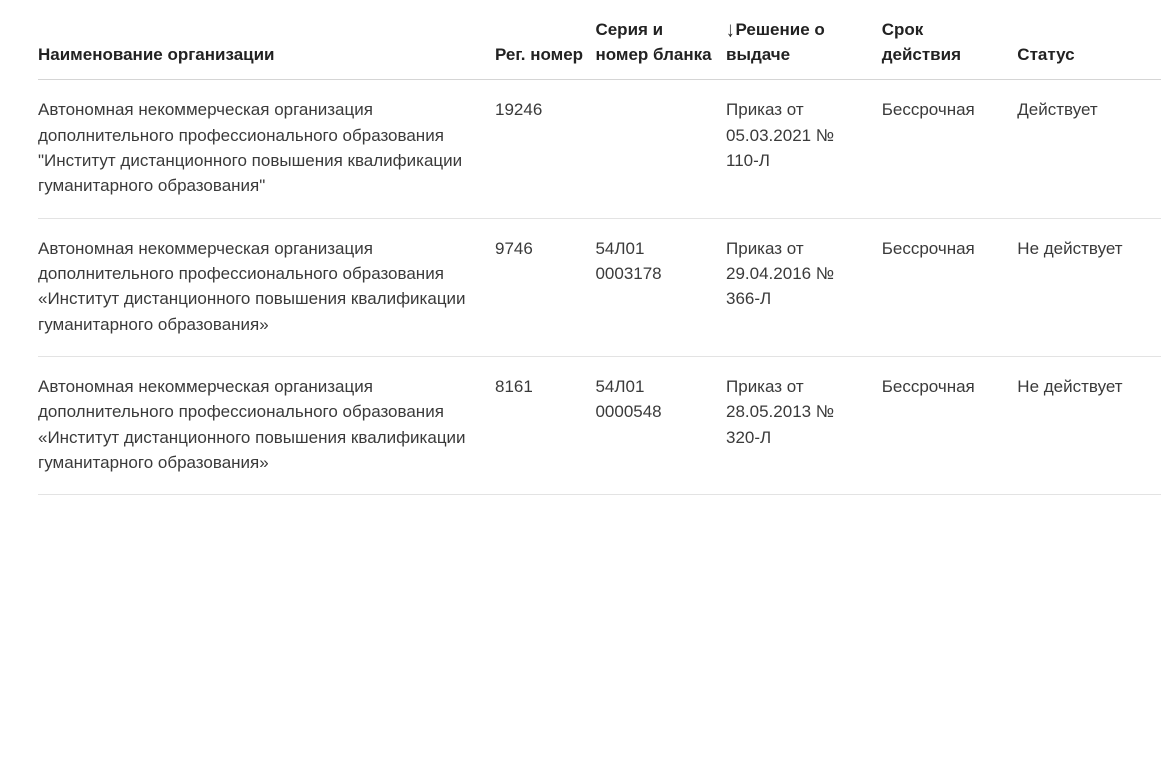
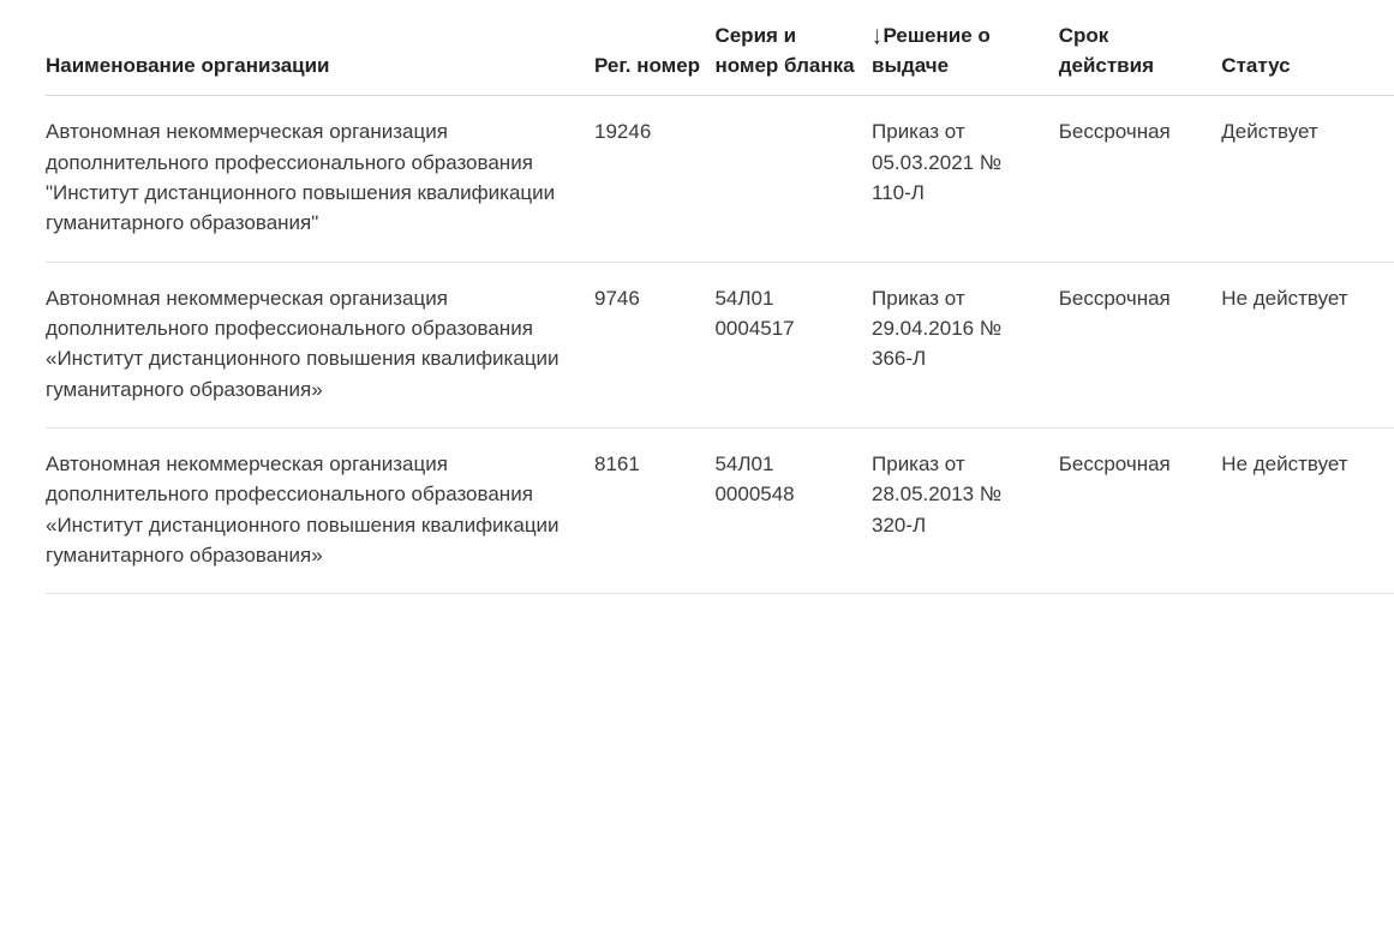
  Наименование организации	Рег. номер	Серия и номер бланка	↓Решение о выдаче	Срок действия	Статус
  Автономная некоммерческая организация дополнительного профессионального образования "Институт дистанционного повышения квалификации гуманитарного образования"	19246		Приказ от 05.03.2021 № 110-Л	Бессрочная	Действует
- Автономная некоммерческая организация дополнительного профессионального образования «Институт дистанционного повышения квалификации гуманитарного образования»	9746	54Л01 0003178	Приказ от 29.04.2016 № 366-Л	Бессрочная	Не действует
+ Автономная некоммерческая организация дополнительного профессионального образования «Институт дистанционного повышения квалификации гуманитарного образования»	9746	54Л01 0004517	Приказ от 29.04.2016 № 366-Л	Бессрочная	Не действует
  Автономная некоммерческая организация дополнительного профессионального образования «Институт дистанционного повышения квалификации гуманитарного образования»	8161	54Л01 0000548	Приказ от 28.05.2013 № 320-Л	Бессрочная	Не действует
